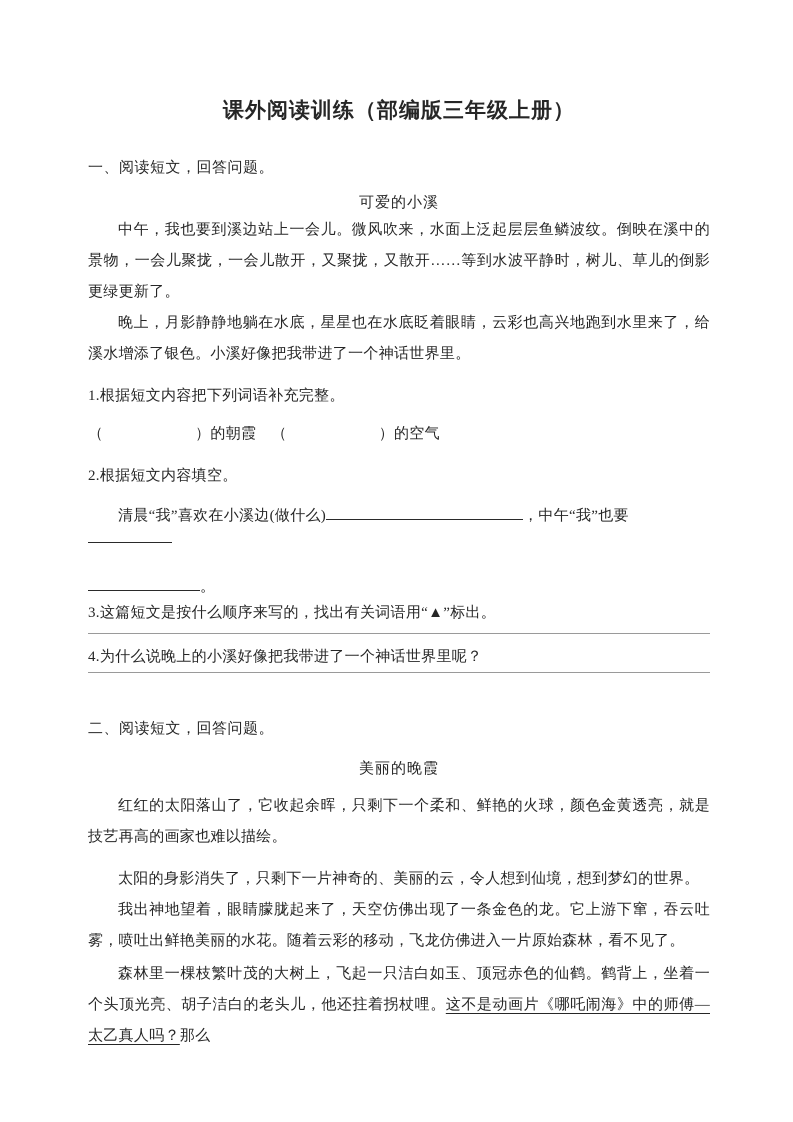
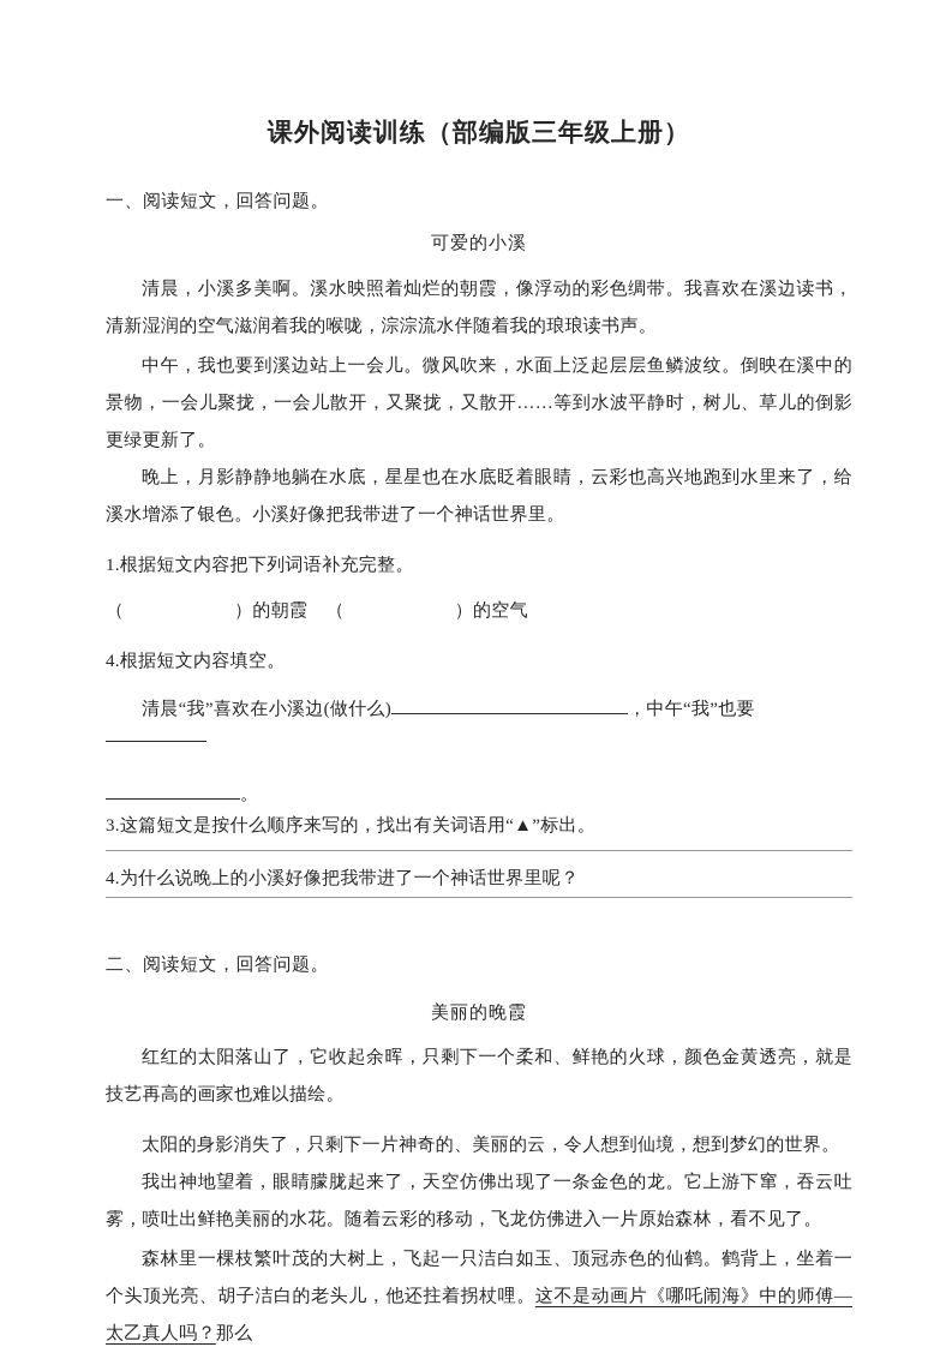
  课外阅读训练（部编版三年级上册）
  一、阅读短文，回答问题。
  可爱的小溪
+ 清晨，小溪多美啊。溪水映照着灿烂的朝霞，像浮动的彩色绸带。我喜欢在溪边读书，清新湿润的空气滋润着我的喉咙，淙淙流水伴随着我的琅琅读书声。
  中午，我也要到溪边站上一会儿。微风吹来，水面上泛起层层鱼鳞波纹。倒映在溪中的景物，一会儿聚拢，一会儿散开，又聚拢，又散开……等到水波平静时，树儿、草儿的倒影更绿更新了。
  晚上，月影静静地躺在水底，星星也在水底眨着眼睛，云彩也高兴地跑到水里来了，给溪水增添了银色。小溪好像把我带进了一个神话世界里。
  1.根据短文内容把下列词语补充完整。
  （ ）的朝霞 （ ）的空气
- 2.根据短文内容填空。
+ 4.根据短文内容填空。
  清晨“我”喜欢在小溪边(做什么) ，中午“我”也要
  。
  3.这篇短文是按什么顺序来写的，找出有关词语用“▲”标出。
  4.为什么说晚上的小溪好像把我带进了一个神话世界里呢？
  二、阅读短文，回答问题。
  美丽的晚霞
  红红的太阳落山了，它收起余晖，只剩下一个柔和、鲜艳的火球，颜色金黄透亮，就是技艺再高的画家也难以描绘。
  太阳的身影消失了，只剩下一片神奇的、美丽的云，令人想到仙境，想到梦幻的世界。
  我出神地望着，眼睛朦胧起来了，天空仿佛出现了一条金色的龙。它上游下窜，吞云吐雾，喷吐出鲜艳美丽的水花。随着云彩的移动，飞龙仿佛进入一片原始森林，看不见了。
  森林里一棵枝繁叶茂的大树上，飞起一只洁白如玉、顶冠赤色的仙鹤。鹤背上，坐着一个头顶光亮、胡子洁白的老头儿，他还拄着拐杖哩。这不是动画片《哪吒闹海》中的师傅—太乙真人吗？那么
